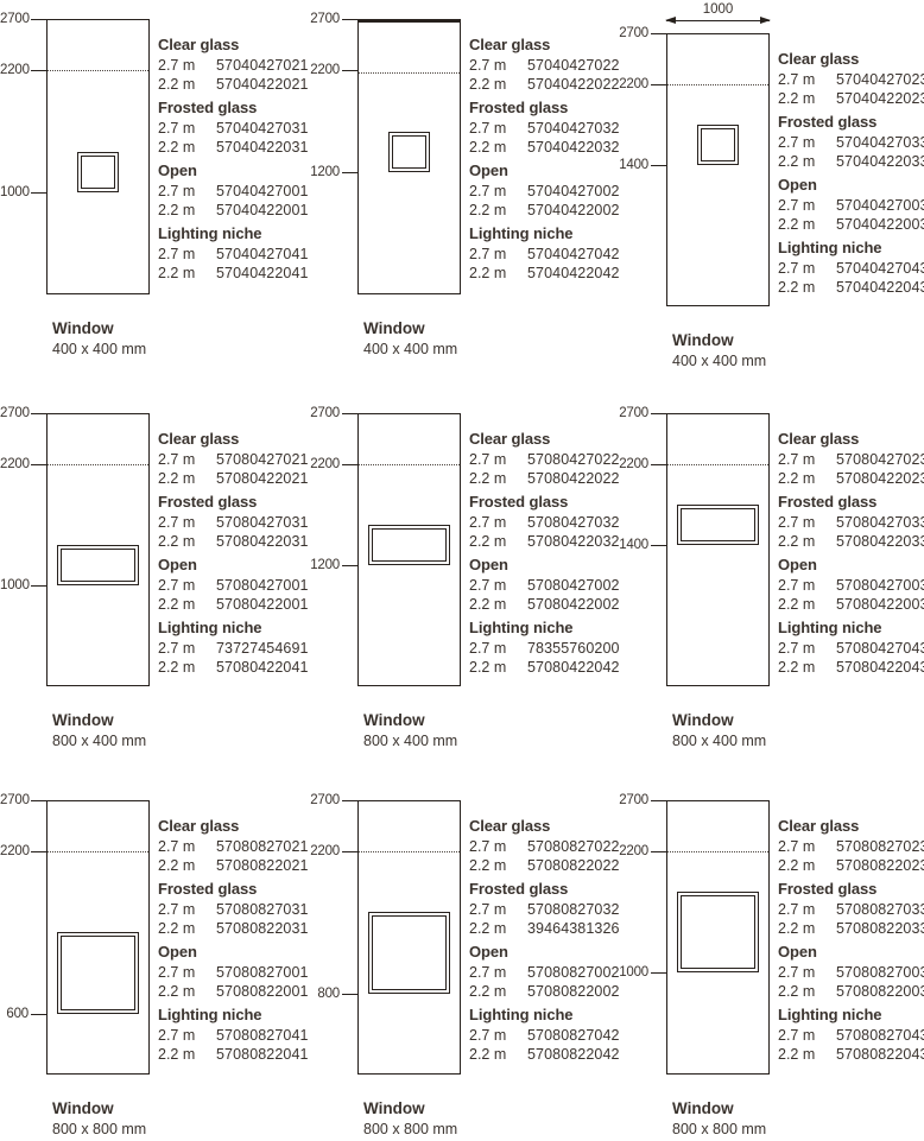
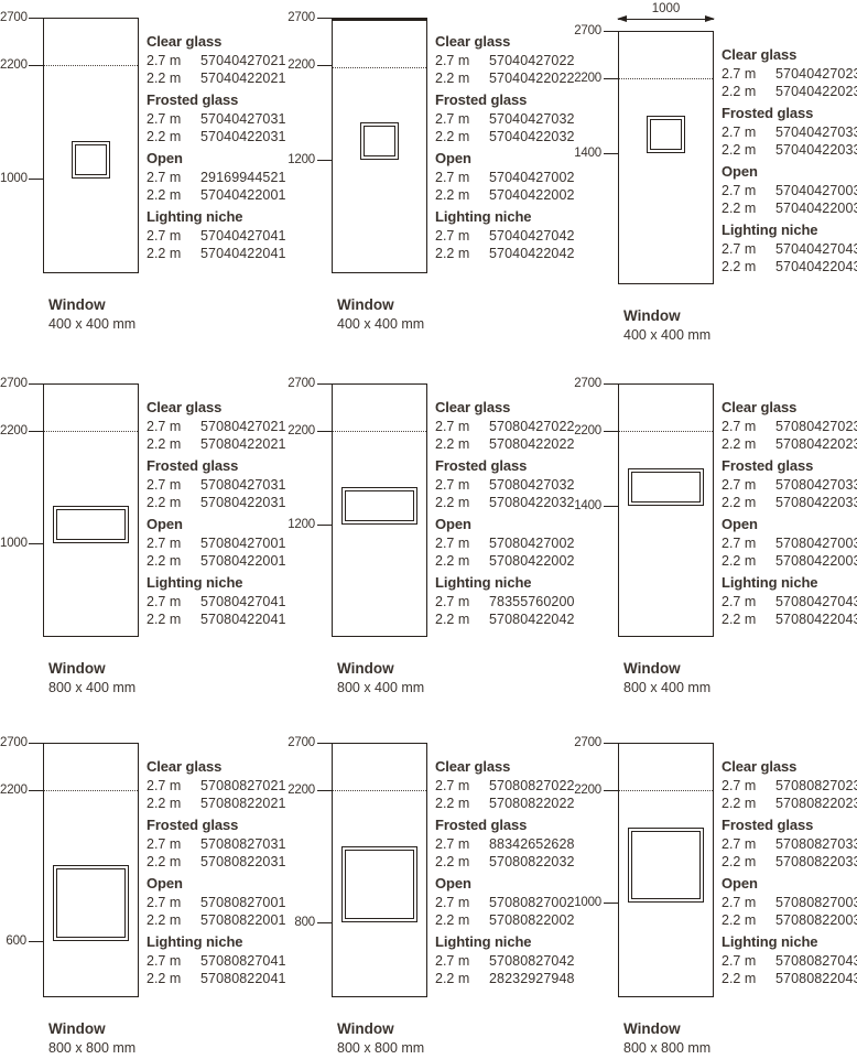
  2700
  2200
  1000
  Clear glass
  2.7 m 57040427021
  2.2 m 57040422021
  Frosted glass
  2.7 m 57040427031
  2.2 m 57040422031
  Open
- 2.7 m 57040427001
+ 2.7 m 29169944521
  2.2 m 57040422001
  Lighting niche
  2.7 m 57040427041
  2.2 m 57040422041
  Window
  400 x 400 mm
  2700
  2200
  1200
  Clear glass
  2.7 m 57040427022
  2.2 m 57040422022
  Frosted glass
  2.7 m 57040427032
  2.2 m 57040422032
  Open
  2.7 m 57040427002
  2.2 m 57040422002
  Lighting niche
  2.7 m 57040427042
  2.2 m 57040422042
  Window
  400 x 400 mm
  1000
  2700
  2200
  1400
  Clear glass
  2.7 m 5704042702
  2.2 m 5704042202
  Frosted glass
  2.7 m 5704042703
  2.2 m 5704042203
  Open
  2.7 m 5704042700
  2.2 m 5704042200
  Lighting niche
  2.7 m 5704042704
  2.2 m 5704042204
  Window
  400 x 400 mm
  2700
  2200
  1000
  Clear glass
  2.7 m 57080427021
  2.2 m 57080422021
  Frosted glass
  2.7 m 57080427031
  2.2 m 57080422031
  Open
  2.7 m 57080427001
  2.2 m 57080422001
  Lighting niche
- 2.7 m 73727454691
+ 2.7 m 57080427041
  2.2 m 57080422041
  Window
  800 x 400 mm
  2700
  2200
  1200
  Clear glass
  2.7 m 57080427022
  2.2 m 57080422022
  Frosted glass
  2.7 m 57080427032
  2.2 m 57080422032
  Open
  2.7 m 57080427002
  2.2 m 57080422002
  Lighting niche
  2.7 m 78355760200
  2.2 m 57080422042
  Window
  800 x 400 mm
  2700
  2200
  1400
  Clear glass
  2.7 m 5708042702
  2.2 m 5708042202
  Frosted glass
  2.7 m 5708042703
  2.2 m 5708042203
  Open
  2.7 m 5708042700
  2.2 m 5708042200
  Lighting niche
  2.7 m 5708042704
  2.2 m 5708042204
  Window
  800 x 400 mm
  2700
  2200
  600
  Clear glass
  2.7 m 57080827021
  2.2 m 57080822021
  Frosted glass
  2.7 m 57080827031
  2.2 m 57080822031
  Open
  2.7 m 57080827001
  2.2 m 57080822001
  Lighting niche
  2.7 m 57080827041
  2.2 m 57080822041
  Window
  800 x 800 mm
  2700
  2200
  800
  Clear glass
  2.7 m 57080827022
  2.2 m 57080822022
  Frosted glass
- 2.7 m 57080827032
+ 2.7 m 88342652628
- 2.2 m 39464381326
+ 2.2 m 57080822032
  Open
  2.7 m 57080827002
  2.2 m 57080822002
  Lighting niche
  2.7 m 57080827042
- 2.2 m 57080822042
+ 2.2 m 28232927948
  Window
  800 x 800 mm
  2700
  2200
  1000
  Clear glass
  2.7 m 5708082702
  2.2 m 5708082202
  Frosted glass
  2.7 m 5708082703
  2.2 m 5708082203
  Open
  2.7 m 5708082700
  2.2 m 5708082200
  Lighting niche
  2.7 m 5708082704
  2.2 m 5708082204
  Window
  800 x 800 mm
